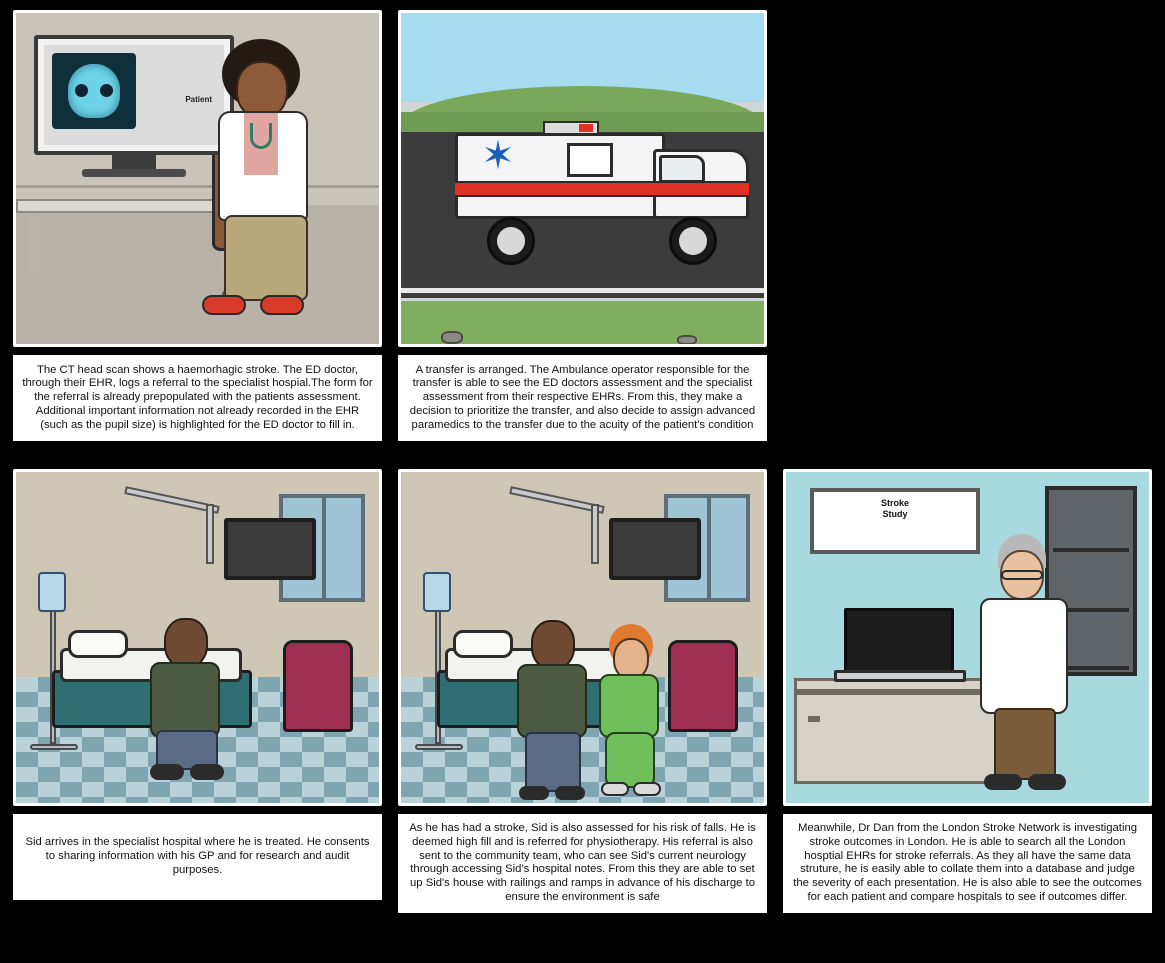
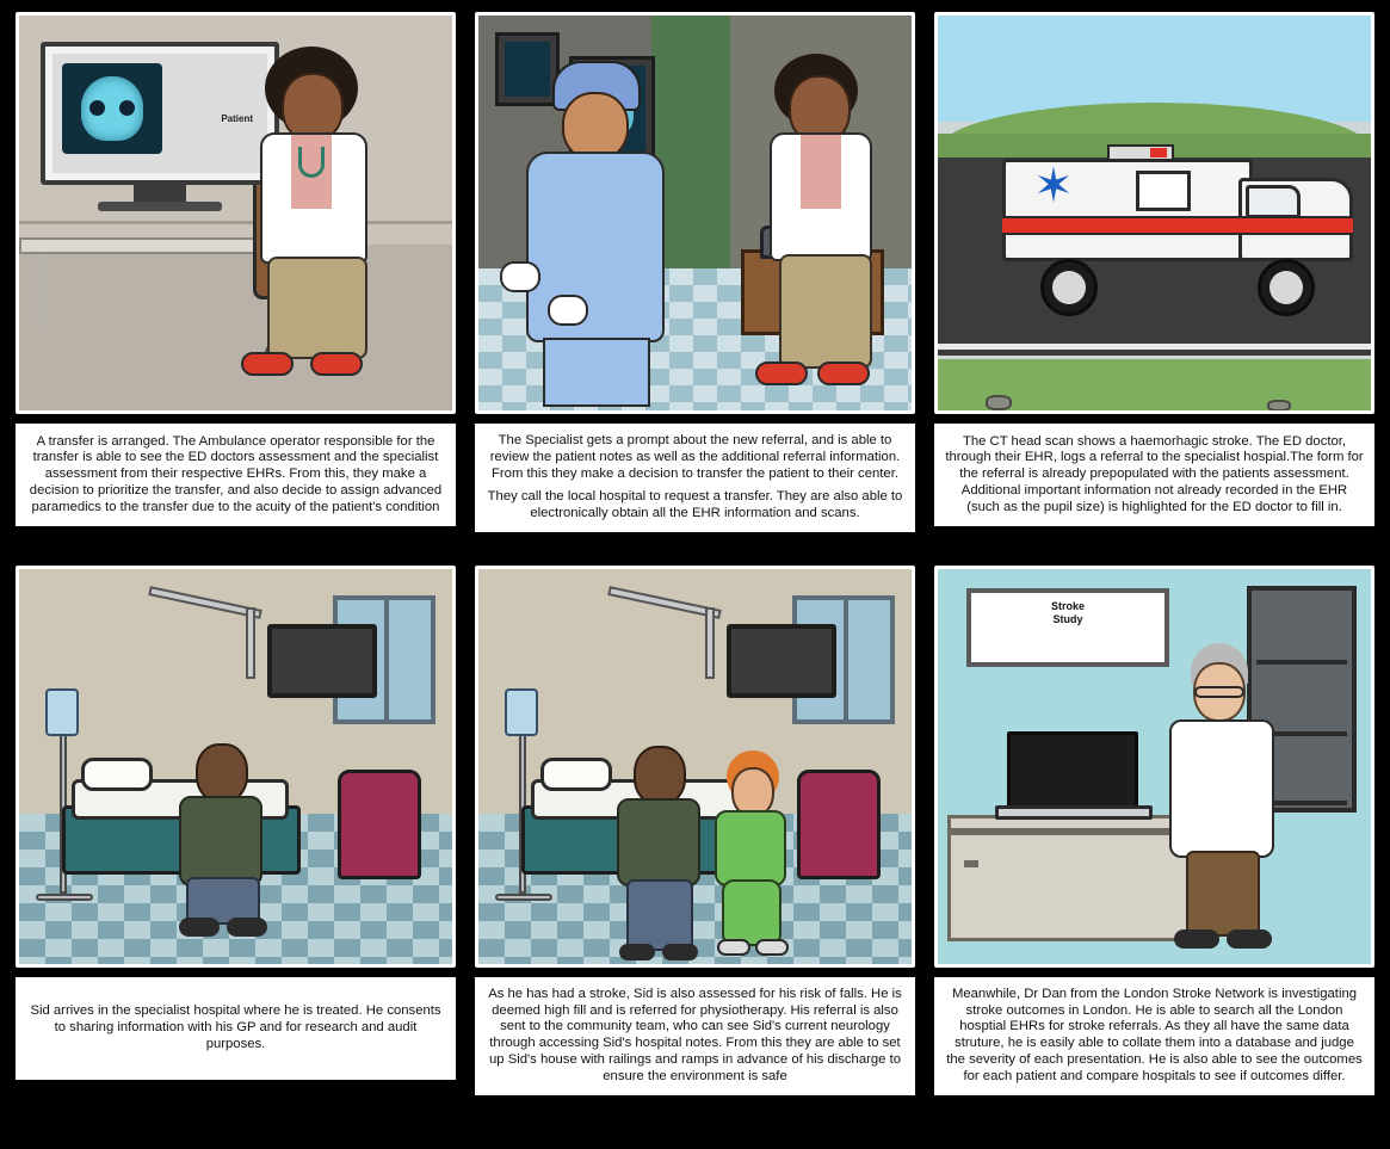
  Patient
- The CT head scan shows a haemorhagic stroke. The ED doctor, through their EHR, logs a referral to the specialist hospial.The form for the referral is already prepopulated with the patients assessment. Additional important information not already recorded in the EHR (such as the pupil size) is highlighted for the ED doctor to fill in.
+ A transfer is arranged. The Ambulance operator responsible for the transfer is able to see the ED doctors assessment and the specialist assessment from their respective EHRs. From this, they make a decision to prioritize the transfer, and also decide to assign advanced paramedics to the transfer due to the acuity of the patient's condition
+ The Specialist gets a prompt about the new referral, and is able to review the patient notes as well as the additional referral information. From this they make a decision to transfer the patient to their center.
+ They call the local hospital to request a transfer. They are also able to electronically obtain all the EHR information and scans.
  ✶
- A transfer is arranged. The Ambulance operator responsible for the transfer is able to see the ED doctors assessment and the specialist assessment from their respective EHRs. From this, they make a decision to prioritize the transfer, and also decide to assign advanced paramedics to the transfer due to the acuity of the patient's condition
+ The CT head scan shows a haemorhagic stroke. The ED doctor, through their EHR, logs a referral to the specialist hospial.The form for the referral is already prepopulated with the patients assessment. Additional important information not already recorded in the EHR (such as the pupil size) is highlighted for the ED doctor to fill in.
  Sid arrives in the specialist hospital where he is treated. He consents to sharing information with his GP and for research and audit purposes.
  As he has had a stroke, Sid is also assessed for his risk of falls. He is deemed high fill and is referred for physiotherapy. His referral is also sent to the community team, who can see Sid's current neurology through accessing Sid's hospital notes. From this they are able to set up Sid's house with railings and ramps in advance of his discharge to ensure the environment is safe
  Stroke
  Study
  Meanwhile, Dr Dan from the London Stroke Network is investigating stroke outcomes in London. He is able to search all the London hosptial EHRs for stroke referrals. As they all have the same data struture, he is easily able to collate them into a database and judge the severity of each presentation. He is also able to see the outcomes for each patient and compare hospitals to see if outcomes differ.
